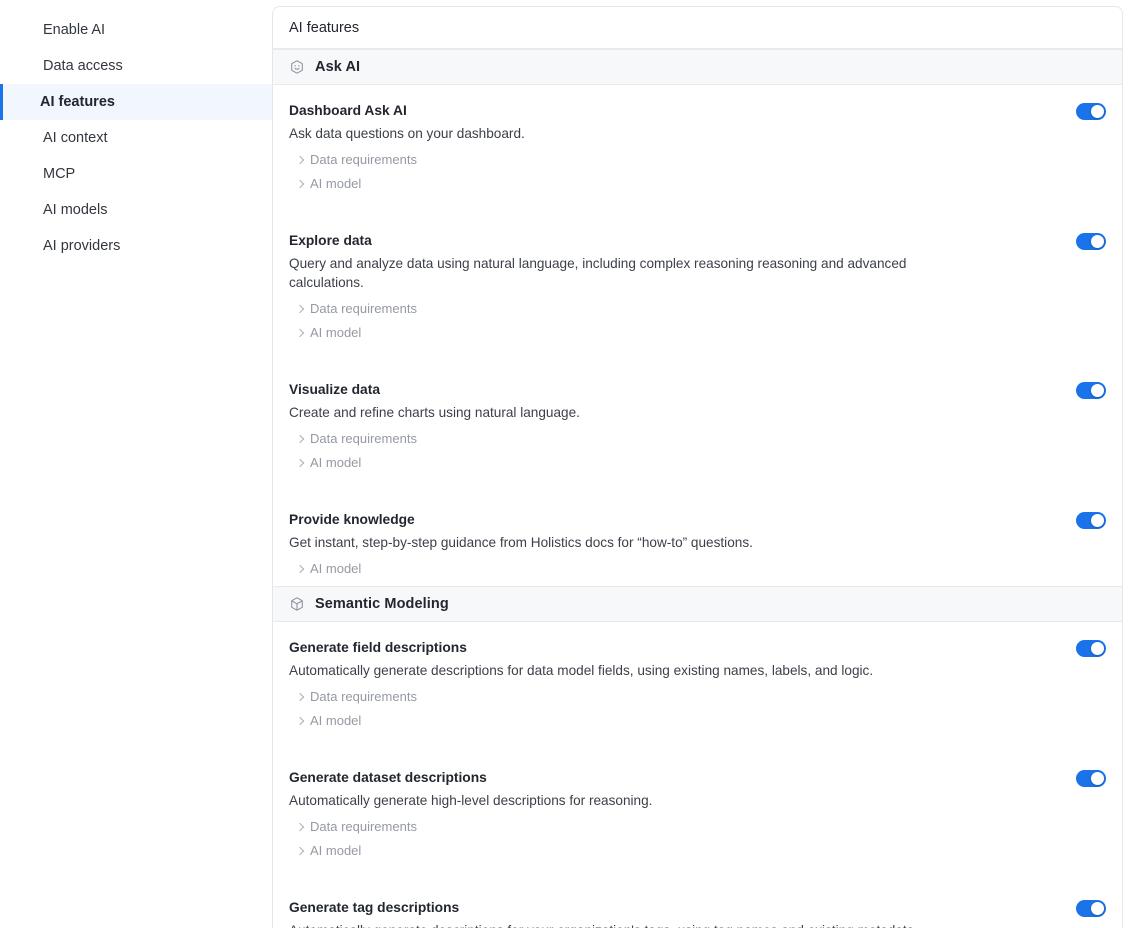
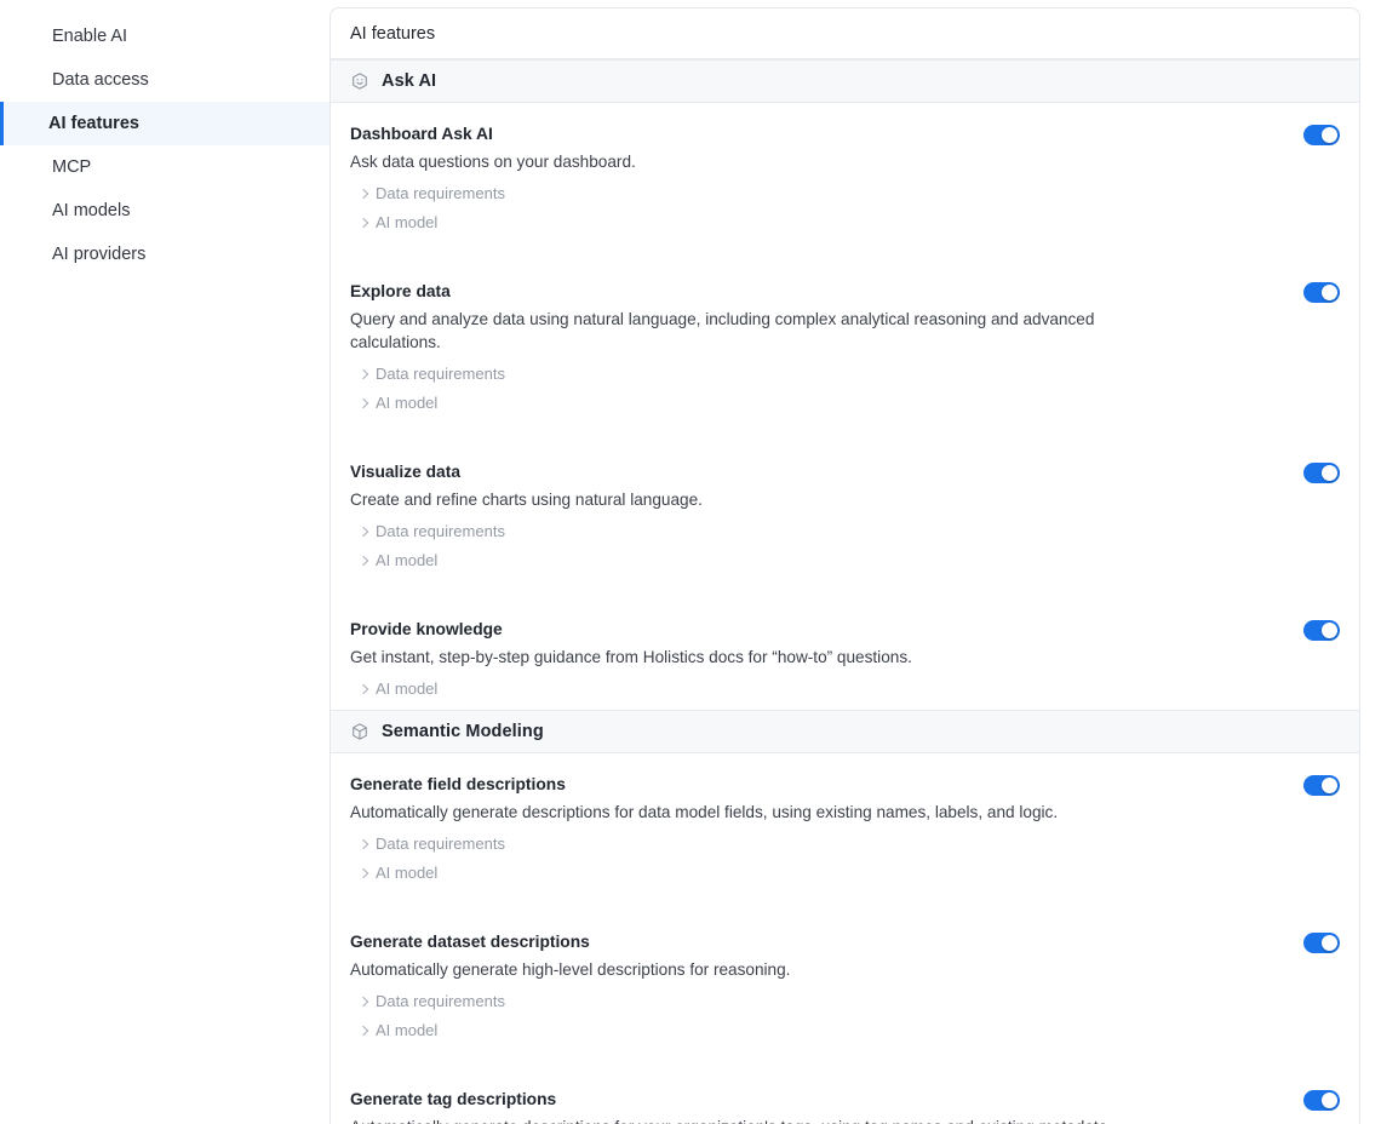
  Enable AI
  Data access
  AI features
- AI context
  MCP
  AI models
  AI providers
  AI features
  Ask AI
  Dashboard Ask AI
  Ask data questions on your dashboard.
  Data requirements
  AI model
  Explore data
- Query and analyze data using natural language, including complex reasoning reasoning and advanced calculations.
+ Query and analyze data using natural language, including complex analytical reasoning and advanced calculations.
  Data requirements
  AI model
  Visualize data
  Create and refine charts using natural language.
  Data requirements
  AI model
  Provide knowledge
  Get instant, step-by-step guidance from Holistics docs for “how-to” questions.
  AI model
  Semantic Modeling
  Generate field descriptions
  Automatically generate descriptions for data model fields, using existing names, labels, and logic.
  Data requirements
  AI model
  Generate dataset descriptions
  Automatically generate high-level descriptions for reasoning.
  Data requirements
  AI model
  Generate tag descriptions
